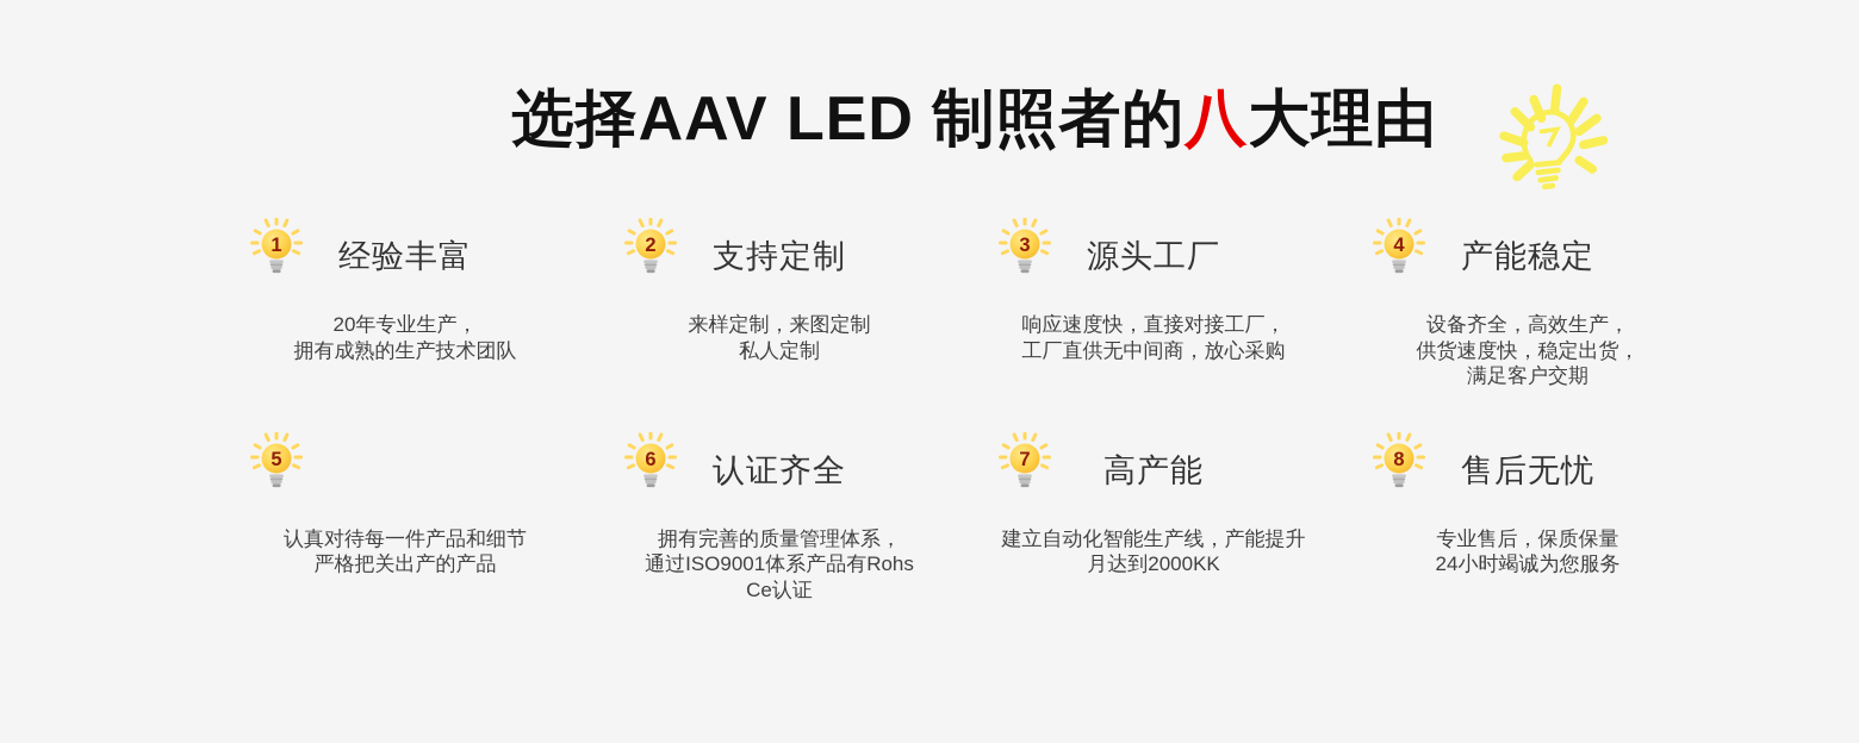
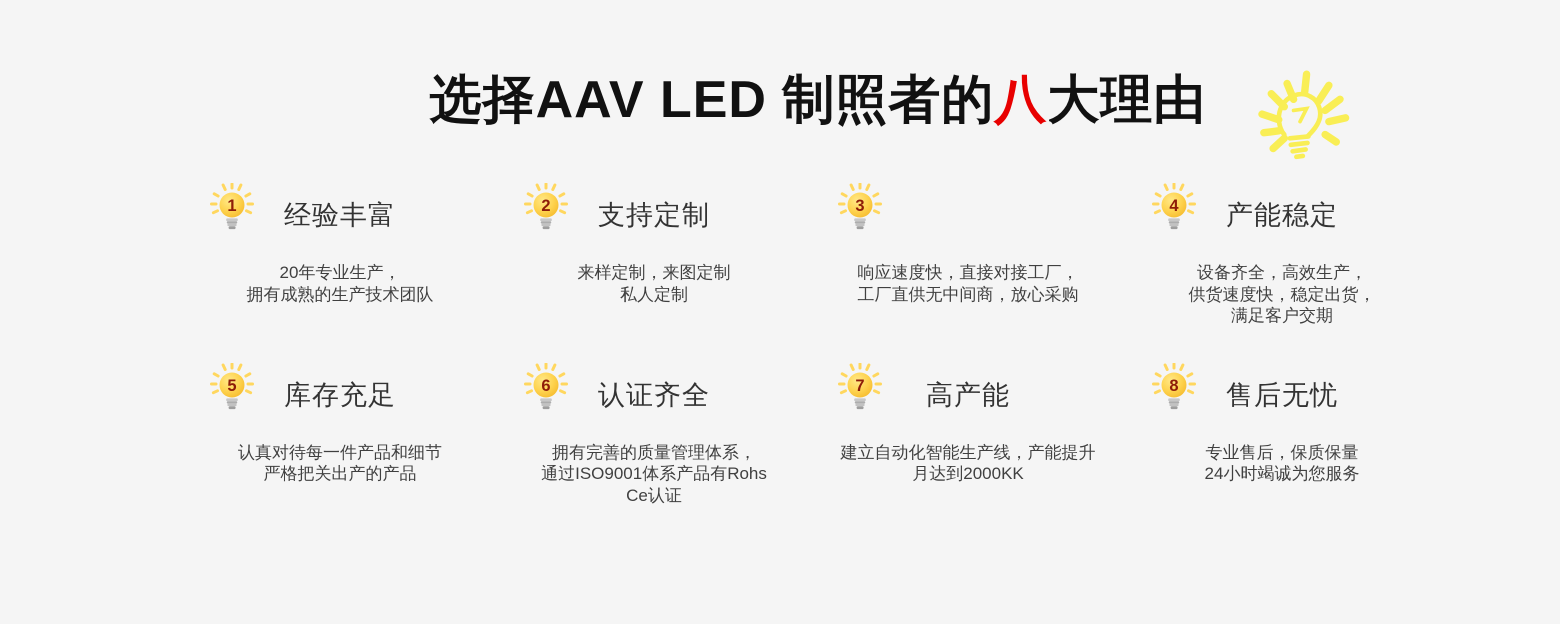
  选择AAV LED 制照者的八大理由
  1
  经验丰富
  20年专业生产，
  拥有成熟的生产技术团队
  2
  支持定制
  来样定制，来图定制
  私人定制
  3
- 源头工厂
  响应速度快，直接对接工厂，
  工厂直供无中间商，放心采购
  4
  产能稳定
  设备齐全，高效生产，
  供货速度快，稳定出货，
  满足客户交期
  5
+ 库存充足
  认真对待每一件产品和细节
  严格把关出产的产品
  6
  认证齐全
  拥有完善的质量管理体系，
  通过ISO9001体系产品有Rohs
  Ce认证
  7
  高产能
  建立自动化智能生产线，产能提升
  月达到2000KK
  8
  售后无忧
  专业售后，保质保量
  24小时竭诚为您服务
